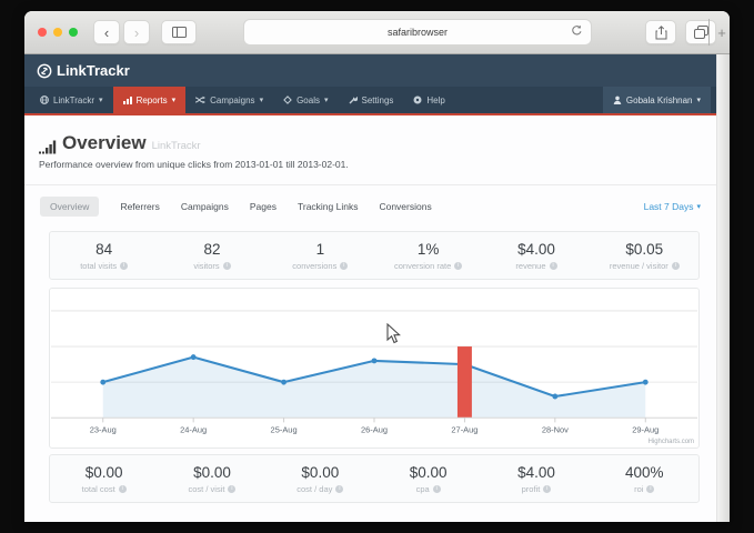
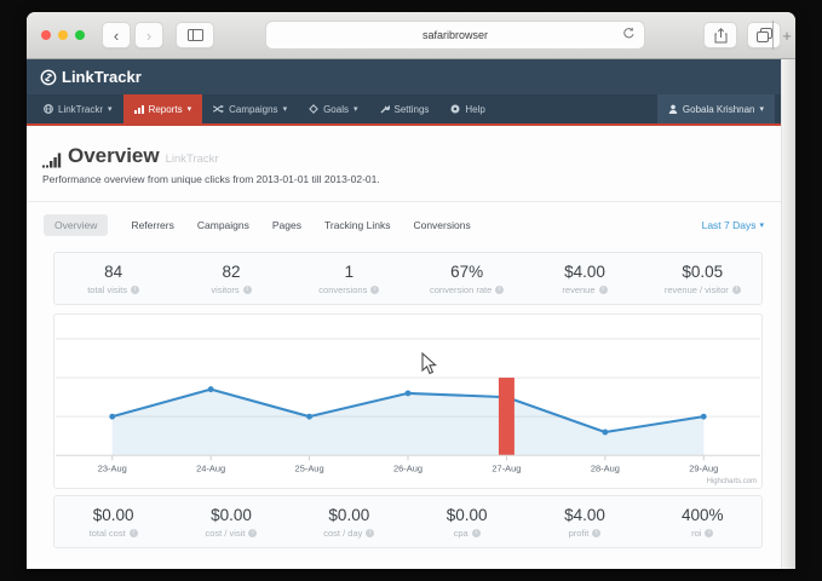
  ‹
  ›
  safaribrowser
  +
  LinkTrackr
  LinkTrackr
  Reports
  Campaigns
  Goals
  Settings
  Help
  Gobala Krishnan
  Overview
  LinkTrackr
  Performance overview from unique clicks from 2013-01-01 till 2013-02-01.
  Overview
  Referrers
  Campaigns
  Pages
  Tracking Links
  Conversions
  Last 7 Days
  84
  total visits
  82
  visitors
  1
  conversions
- 1%
+ 67%
  conversion rate
  $4.00
  revenue
  $0.05
  revenue / visitor
  23-Aug
  24-Aug
  25-Aug
  26-Aug
  27-Aug
- 28-Nov
+ 28-Aug
  29-Aug
  $0.00
  total cost
  $0.00
  cost / visit
  $0.00
  cost / day
  $0.00
  cpa
  $4.00
  profit
  400%
  roi
